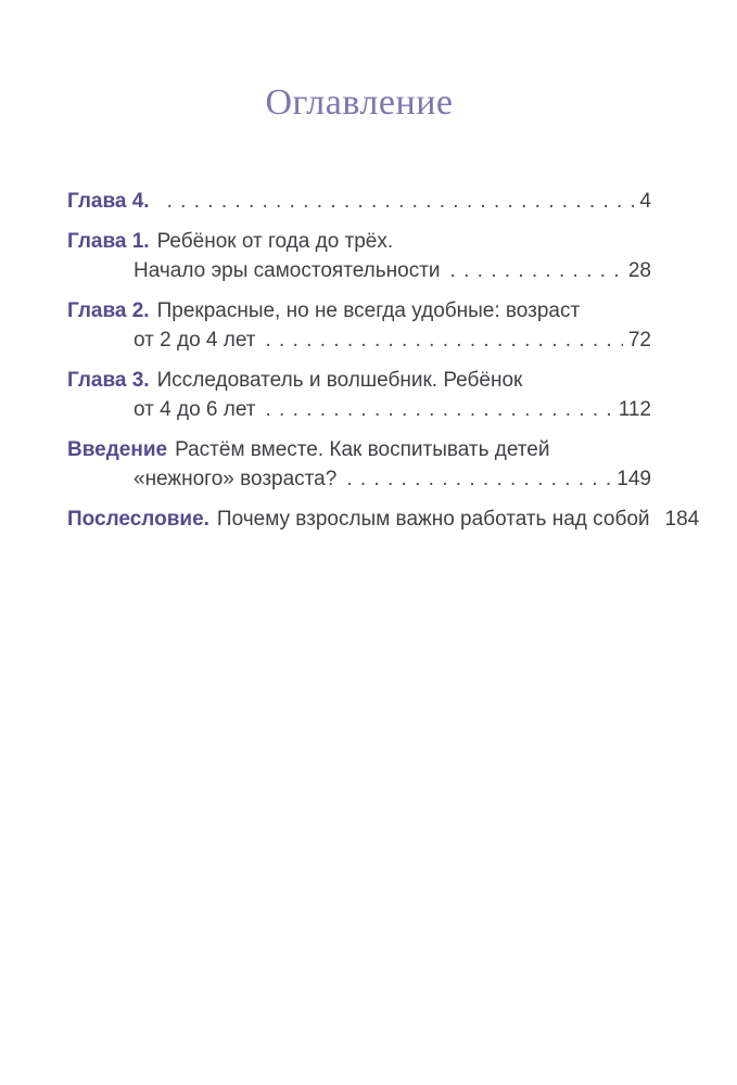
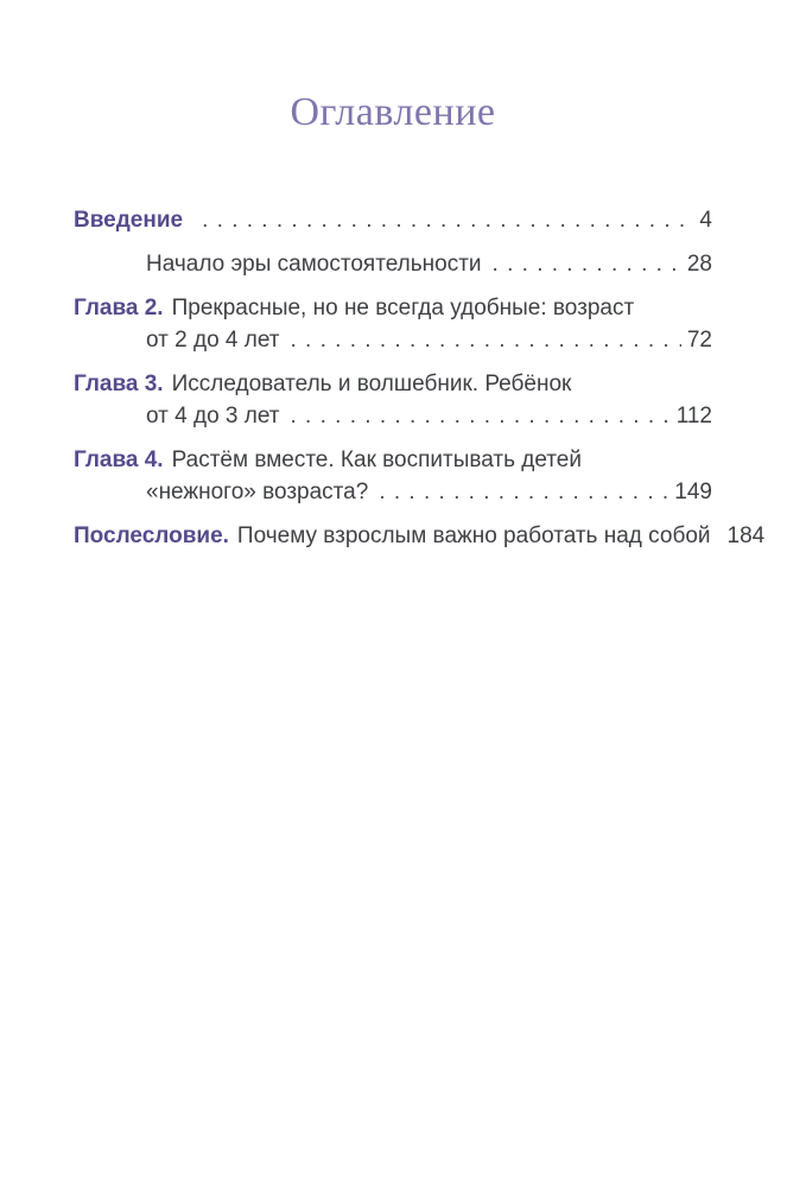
  Оглавление
- Глава 4.
+ Введение
  4
- Глава 1.
- Ребёнок от года до трёх.
  Начало эры самостоятельности
  28
  Глава 2.
  Прекрасные, но не всегда удобные: возраст
  от 2 до 4 лет
  72
  Глава 3.
  Исследователь и волшебник. Ребёнок
- от 4 до 6 лет
+ от 4 до 3 лет
  112
- Введение
+ Глава 4.
  Растём вместе. Как воспитывать детей
  «нежного» возраста?
  149
  Послесловие.
  Почему взрослым важно работать над собой
  184
